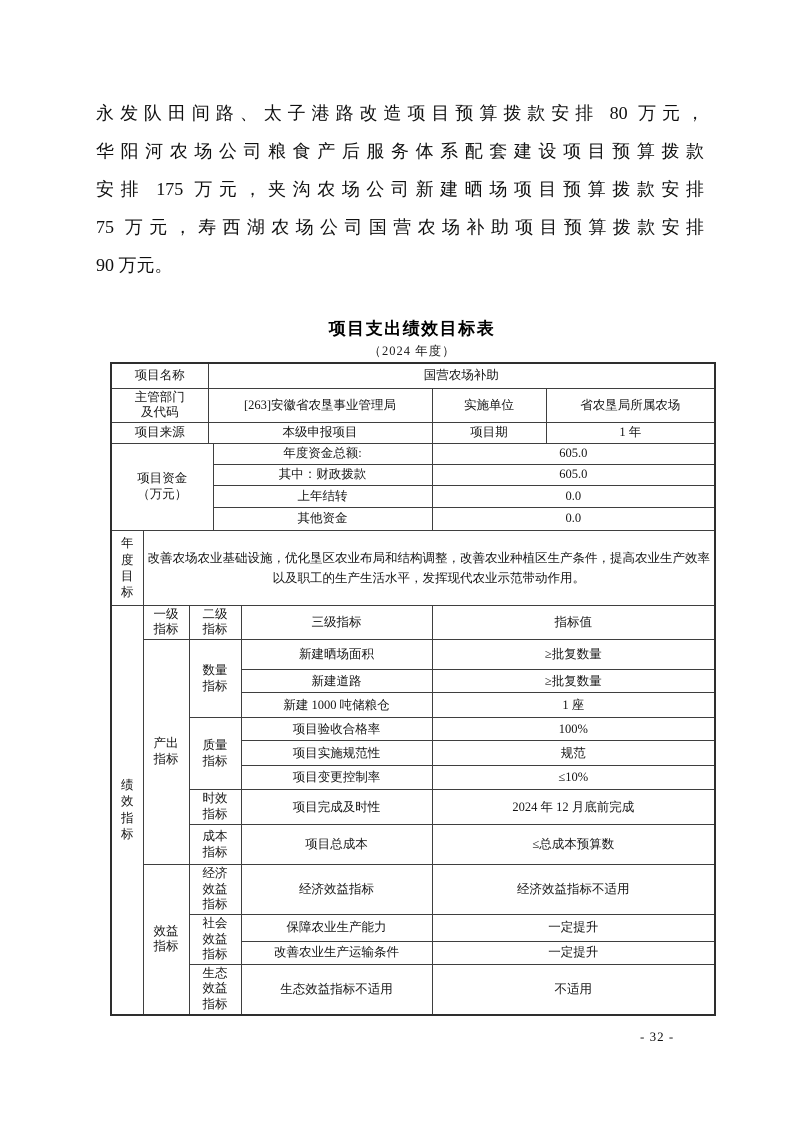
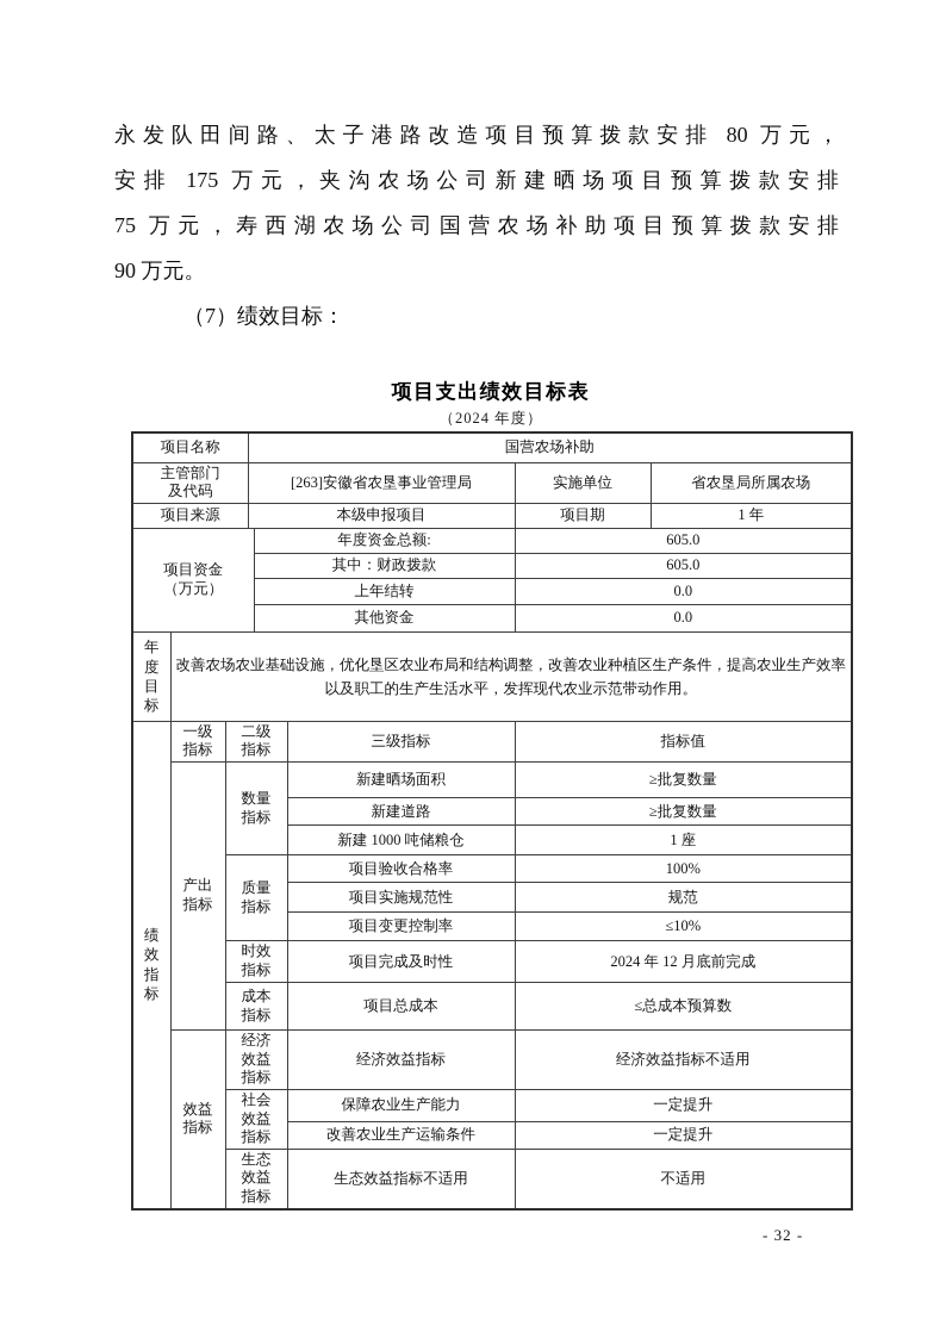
  永发队田间路、太子港路改造项目预算拨款安排 80 万元，
- 华阳河农场公司粮食产后服务体系配套建设项目预算拨款
  安排 175 万元，夹沟农场公司新建晒场项目预算拨款安排
  75 万元，寿西湖农场公司国营农场补助项目预算拨款安排
  90 万元。
+ （7）绩效目标：
  项目支出绩效目标表
  （2024 年度）
  项目名称	国营农场补助
  主管部门 及代码	[263]安徽省农垦事业管理局	实施单位	省农垦局所属农场
  项目来源	本级申报项目	项目期	1 年
  项目资金 （万元）	年度资金总额:	605.0
  其中：财政拨款	605.0
  上年结转	0.0
  其他资金	0.0
  年 度 目 标	改善农场农业基础设施，优化垦区农业布局和结构调整，改善农业种植区生产条件，提高农业生产效率以及职工的生产生活水平，发挥现代农业示范带动作用。
  绩 效 指 标	一级 指标	二级 指标	三级指标	指标值
  产出 指标	数量 指标	新建晒场面积	≥批复数量
  新建道路	≥批复数量
  新建 1000 吨储粮仓	1 座
  质量 指标	项目验收合格率	100%
  项目实施规范性	规范
  项目变更控制率	≤10%
  时效 指标	项目完成及时性	2024 年 12 月底前完成
  成本 指标	项目总成本	≤总成本预算数
  效益 指标	经济 效益 指标	经济效益指标	经济效益指标不适用
  社会 效益 指标	保障农业生产能力	一定提升
  改善农业生产运输条件	一定提升
  生态 效益 指标	生态效益指标不适用	不适用
  - 32 -
